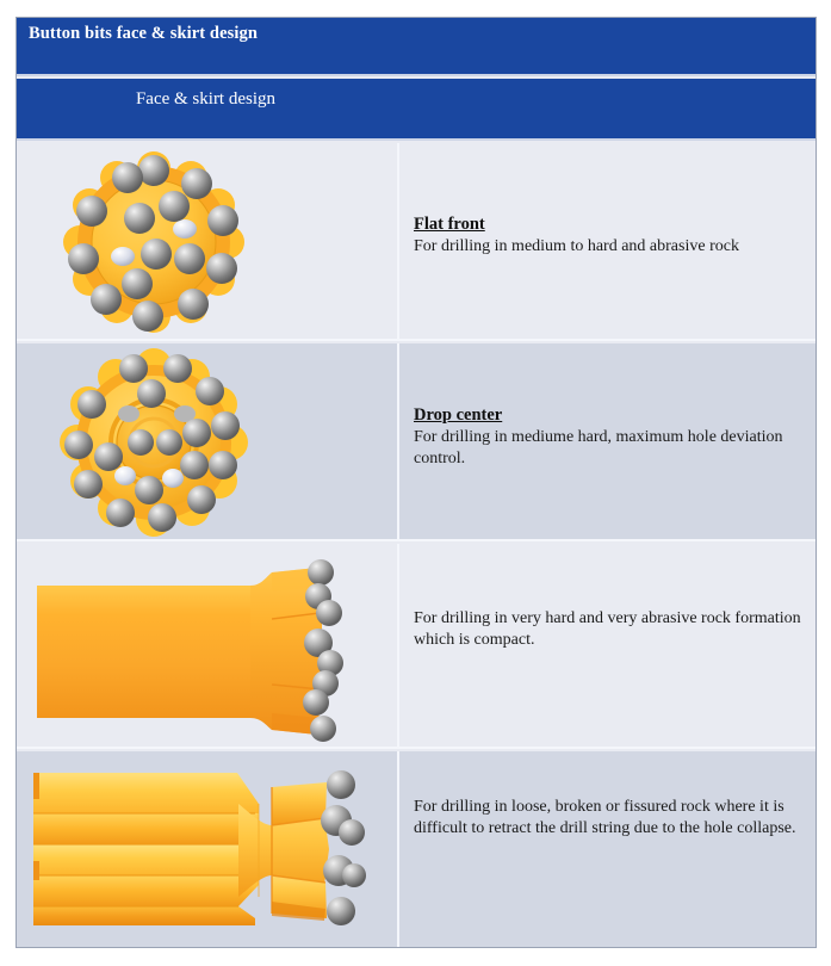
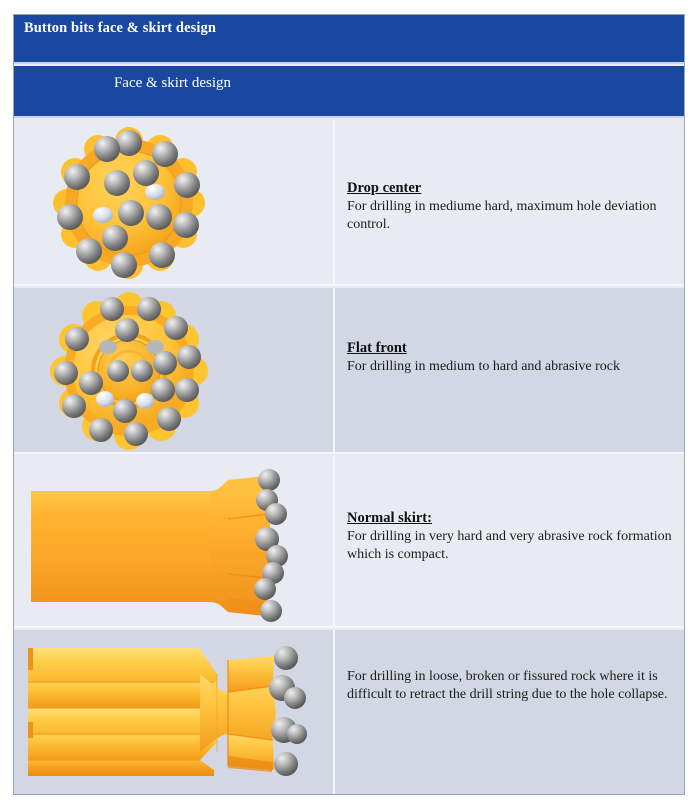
  Button bits face & skirt design
  Face & skirt design
- Flat front
+ Drop center
- For drilling in medium to hard and abrasive rock
+ For drilling in mediume hard, maximum hole deviation control.
- Drop center
+ Flat front
- For drilling in mediume hard, maximum hole deviation control.
+ For drilling in medium to hard and abrasive rock
+ Normal skirt:
  For drilling in very hard and very abrasive rock formation which is compact.
  For drilling in loose, broken or fissured rock where it is difficult to retract the drill string due to the hole collapse.
